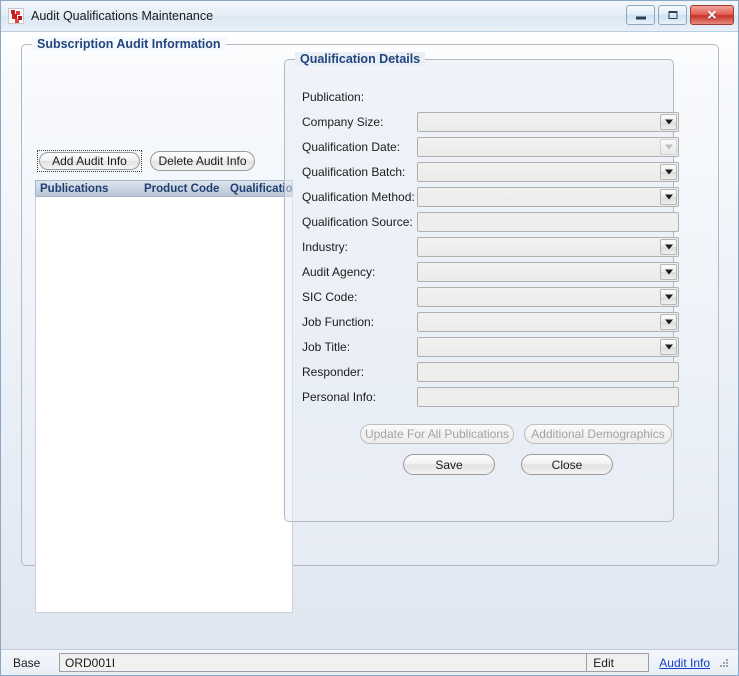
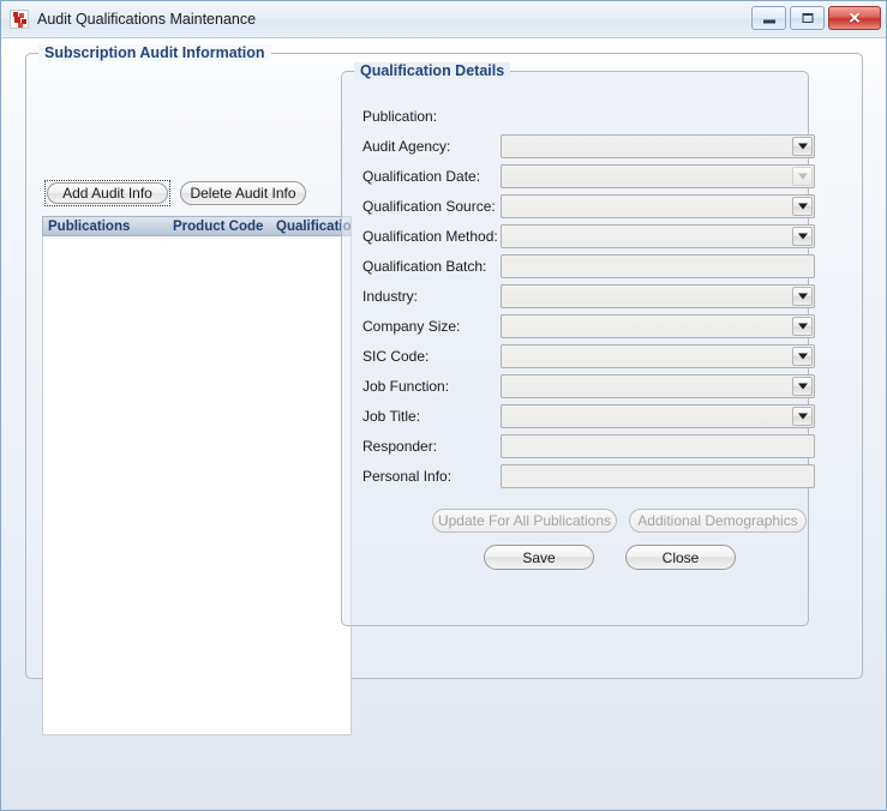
  Audit Qualifications Maintenance
  ✕
  Subscription Audit Information
  Add Audit Info
  Delete Audit Info
  Publications
  Product Code
  Qualificatio
  Qualification Details
  Publication:
- Company Size:
+ Audit Agency:
  Qualification Date:
- Qualification Batch:
+ Qualification Source:
  Qualification Method:
- Qualification Source:
+ Qualification Batch:
  Industry:
- Audit Agency:
+ Company Size:
  SIC Code:
  Job Function:
  Job Title:
  Responder:
  Personal Info:
  Update For All Publications
  Additional Demographics
  Save
  Close
- Base
- ORD001I
- Edit
- Audit Info
